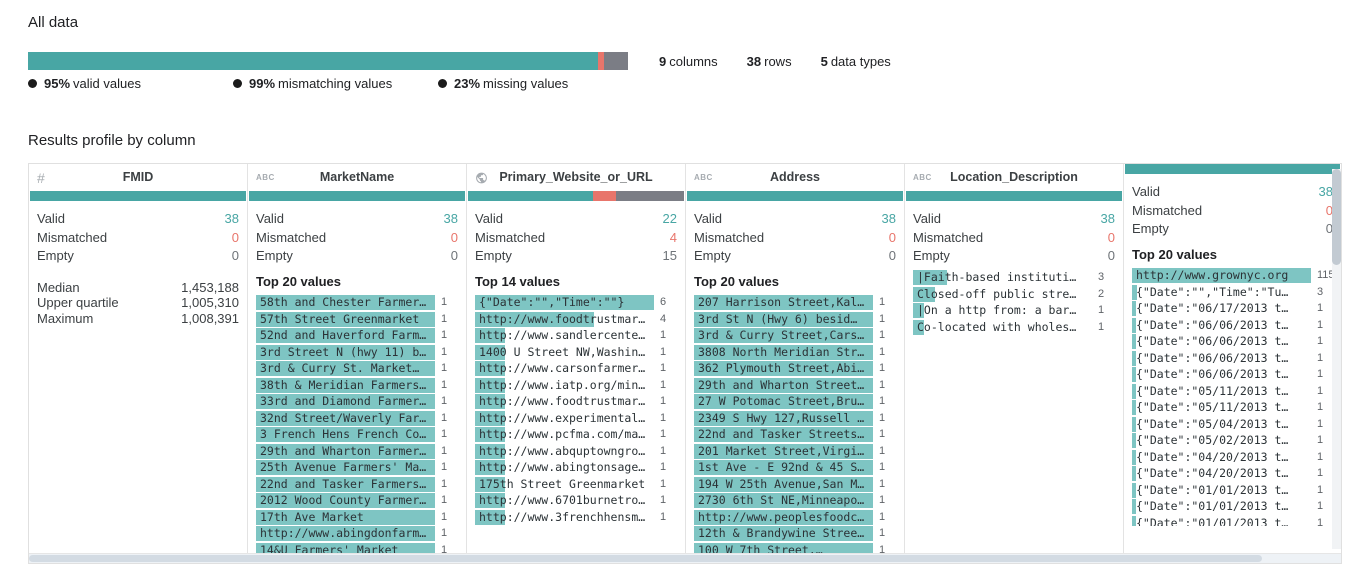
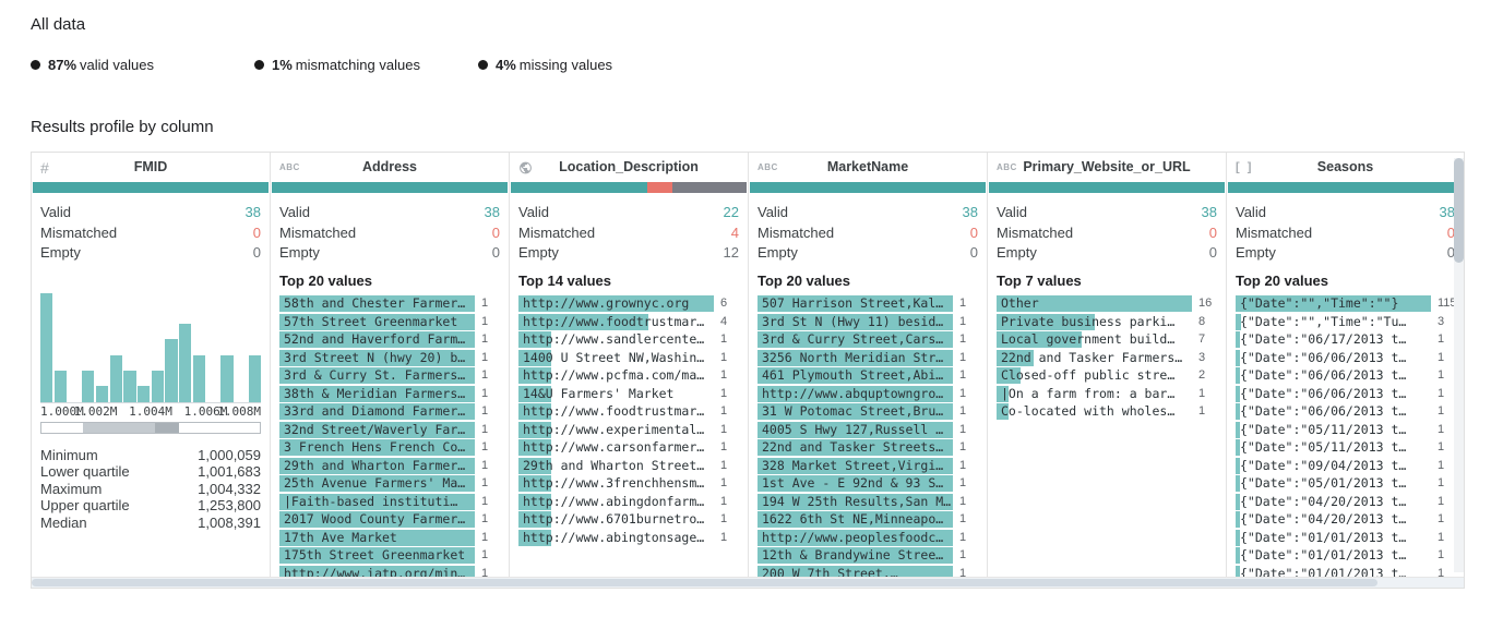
  All data
- 9 columns
- 38 rows
- 5 data types
- 95%
+ 87%
  valid values
- 99%
+ 1%
  mismatching values
- 23%
+ 4%
  missing values
  Results profile by column
  #
  FMID
  Valid
  38
  Mismatched
  0
  Empty
  0
+ 1.000M
+ 1.002M
+ 1.004M
+ 1.006M
+ 1.008M
+ Minimum
+ 1,000,059
+ Lower quartile
+ 1,001,683
- Median
+ Maximum
- 1,453,188
+ 1,004,332
  Upper quartile
- 1,005,310
+ 1,253,800
- Maximum
+ Median
  1,008,391
  ABC
- MarketName
+ Address
  Valid
  38
  Mismatched
  0
  Empty
  0
  Top 20 values
  58th and Chester Farmer…
  1
  57th Street Greenmarket
  1
  52nd and Haverford Farm…
  1
- 3rd Street N (hwy 11) b…
+ 3rd Street N (hwy 20) b…
  1
- 3rd & Curry St. Market…
+ 3rd & Curry St. Farmers…
  1
  38th & Meridian Farmers…
  1
  33rd and Diamond Farmer…
  1
  32nd Street/Waverly Far…
  1
  3 French Hens French Co…
  1
  29th and Wharton Farmer…
  1
  25th Avenue Farmers' Ma…
  1
- 22nd and Tasker Farmers…
+ |Faith-based instituti…
  1
- 2012 Wood County Farmer…
+ 2017 Wood County Farmer…
  1
  17th Ave Market
  1
- http://www.abingdonfarm…
+ 175th Street Greenmarket
  1
- 14&U Farmers' Market
+ http://www.iatp.org/min…
  1
- Primary_Website_or_URL
+ Location_Description
  Valid
  22
  Mismatched
  4
  Empty
- 15
+ 12
  Top 14 values
- {"Date":"","Time":""}
+ http://www.grownyc.org
  6
  http://www.foodtrustmar…
  4
  http://www.sandlercente…
  1
  1400 U Street NW,Washin…
  1
- http://www.carsonfarmer…
+ http://www.pcfma.com/ma…
  1
- http://www.iatp.org/min…
+ 14&U Farmers' Market
  1
  http://www.foodtrustmar…
  1
  http://www.experimental…
  1
- http://www.pcfma.com/ma…
+ http://www.carsonfarmer…
  1
- http://www.abquptowngro…
+ 29th and Wharton Street…
  1
- http://www.abingtonsage…
+ http://www.3frenchhensm…
  1
- 175th Street Greenmarket
+ http://www.abingdonfarm…
  1
  http://www.6701burnetro…
  1
- http://www.3frenchhensm…
+ http://www.abingtonsage…
  1
  ABC
- Address
+ MarketName
  Valid
  38
  Mismatched
  0
  Empty
  0
  Top 20 values
- 207 Harrison Street,Kal…
+ 507 Harrison Street,Kal…
  1
- 3rd St N (Hwy 6) besid…
+ 3rd St N (Hwy 11) besid…
  1
  3rd & Curry Street,Cars…
  1
- 3808 North Meridian Str…
+ 3256 North Meridian Str…
  1
- 362 Plymouth Street,Abi…
+ 461 Plymouth Street,Abi…
  1
- 29th and Wharton Street…
+ http://www.abquptowngro…
  1
- 27 W Potomac Street,Bru…
+ 31 W Potomac Street,Bru…
  1
- 2349 S Hwy 127,Russell …
+ 4005 S Hwy 127,Russell …
  1
  22nd and Tasker Streets…
  1
- 201 Market Street,Virgi…
+ 328 Market Street,Virgi…
  1
- 1st Ave - E 92nd & 45 S…
+ 1st Ave - E 92nd & 93 S…
  1
- 194 W 25th Avenue,San M…
+ 194 W 25th Results,San M…
  1
- 2730 6th St NE,Minneapo…
+ 1622 6th St NE,Minneapo…
  1
  http://www.peoplesfoodc…
  1
  12th & Brandywine Stree…
  1
- 100 W 7th Street,…
+ 200 W 7th Street,…
  1
  ABC
- Location_Description
+ Primary_Website_or_URL
  Valid
  38
  Mismatched
  0
  Empty
  0
+ Top 7 values
+ Other
+ 16
+ Private business parki…
+ 8
+ Local government build…
+ 7
- |Faith-based instituti…
+ 22nd and Tasker Farmers…
  3
  Closed-off public stre…
  2
- |On a http from: a bar…
+ |On a farm from: a bar…
  1
  Co-located with wholes…
  1
+ [ ]
+ Seasons
  Valid
  38
  Mismatched
  0
  Empty
  0
  Top 20 values
- http://www.grownyc.org
+ {"Date":"","Time":""}
  {"Date":"","Time":"Tu…
  3
  {"Date":"06/17/2013 t…
  1
  {"Date":"06/06/2013 t…
  1
  {"Date":"06/06/2013 t…
  1
  {"Date":"06/06/2013 t…
  1
  {"Date":"06/06/2013 t…
  1
  {"Date":"05/11/2013 t…
  1
  {"Date":"05/11/2013 t…
  1
- {"Date":"05/04/2013 t…
+ {"Date":"09/04/2013 t…
  1
- {"Date":"05/02/2013 t…
+ {"Date":"05/01/2013 t…
  1
  {"Date":"04/20/2013 t…
  1
  {"Date":"04/20/2013 t…
  1
  {"Date":"01/01/2013 t…
  1
  {"Date":"01/01/2013 t…
  1
  {"Date":"01/01/2013 t…
  1
